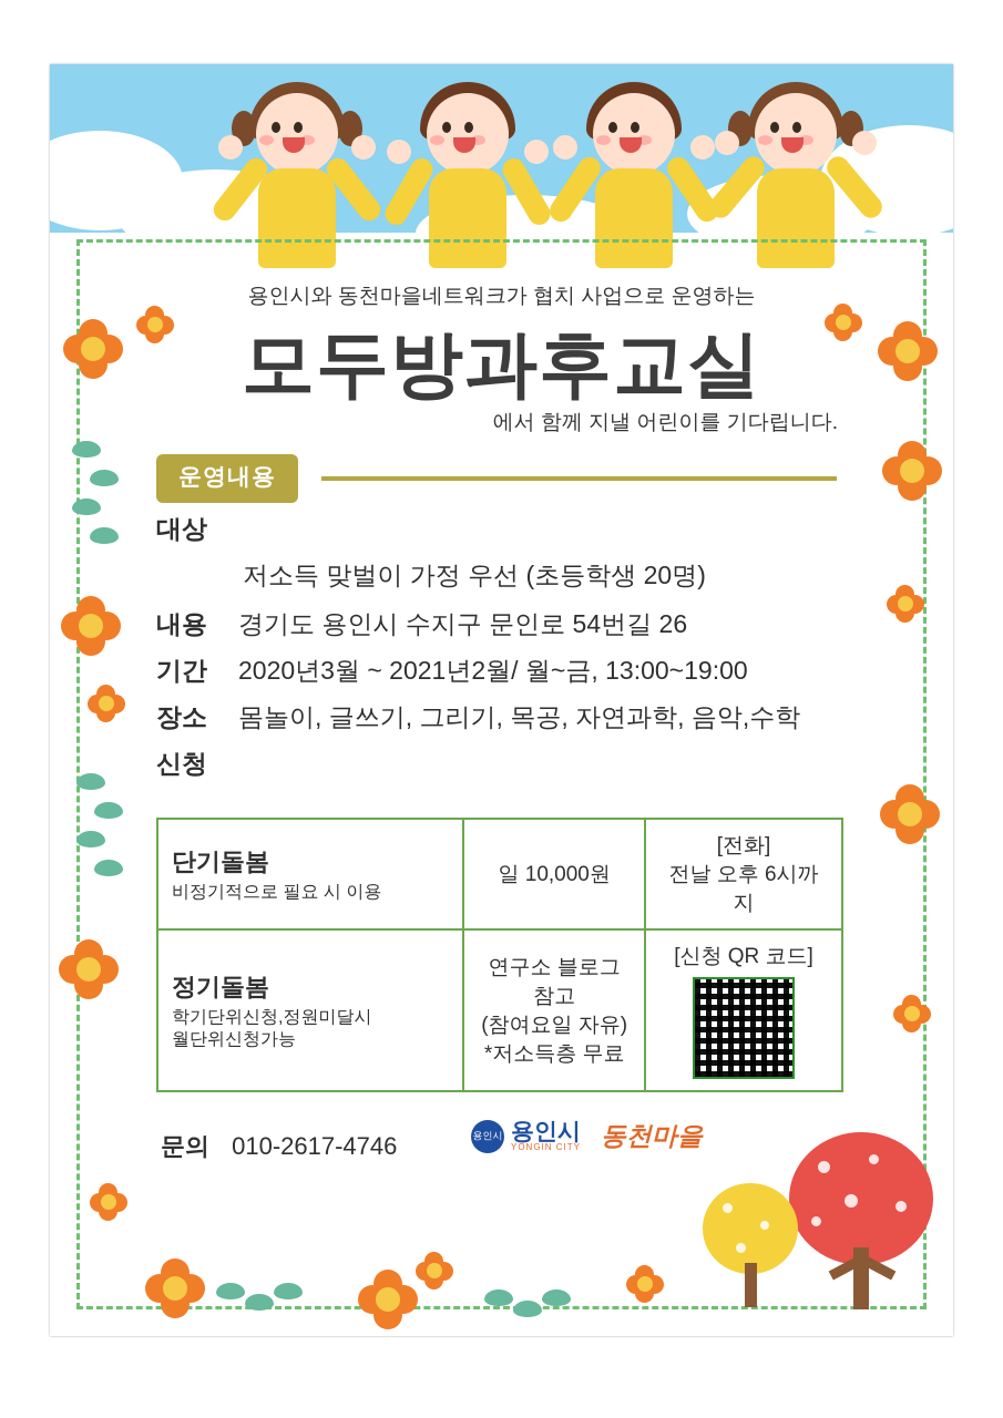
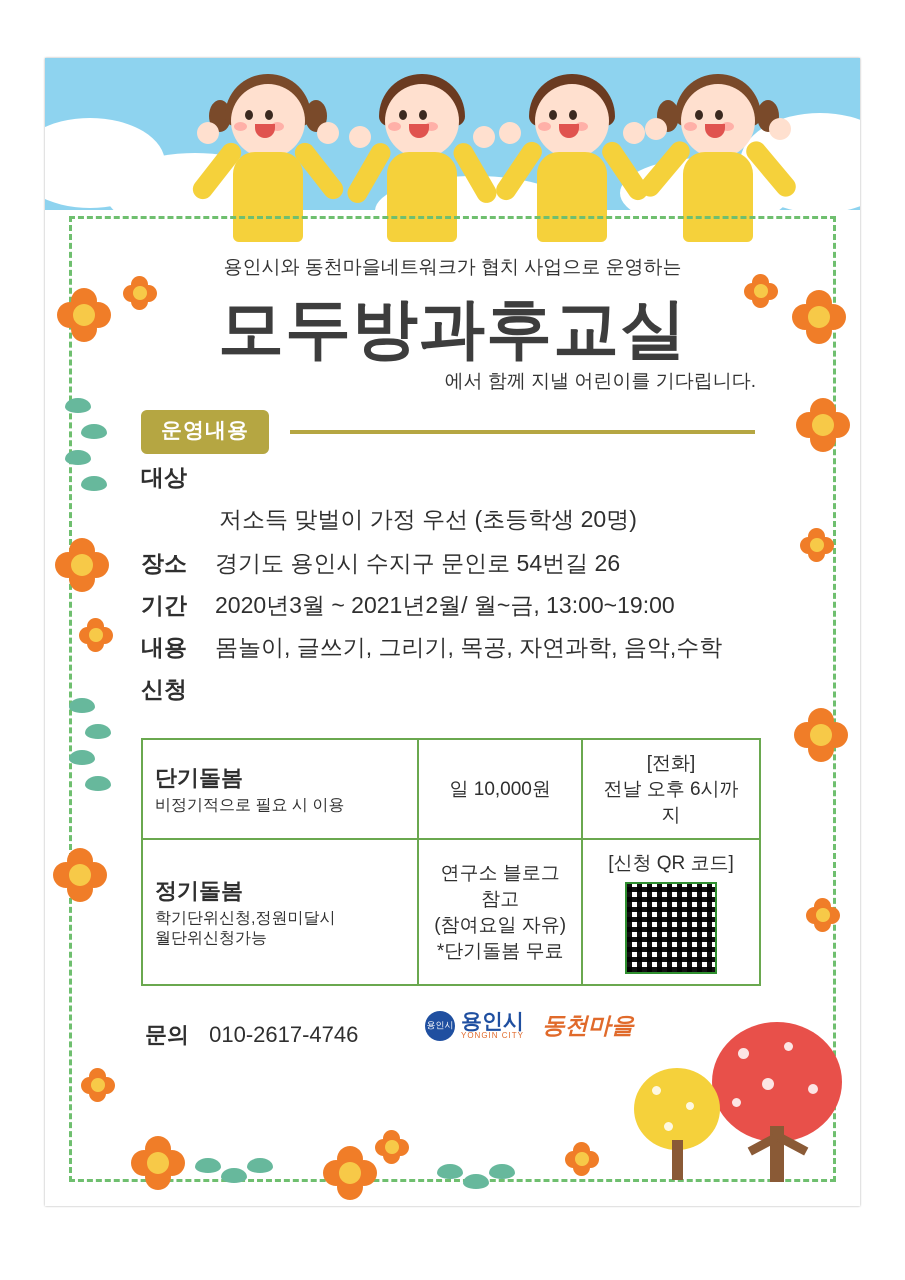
  용인시와 동천마을네트워크가 협치 사업으로 운영하는
  모두방과후교실
  에서 함께 지낼 어린이를 기다립니다.
  운영내용
  대상
  저소득 맞벌이 가정 우선 (초등학생 20명)
- 내용
+ 장소
  경기도 용인시 수지구 문인로 54번길 26
  기간
  2020년3월 ~ 2021년2월/ 월~금, 13:00~19:00
- 장소
+ 내용
  몸놀이, 글쓰기, 그리기, 목공, 자연과학, 음악,수학
  신청
  단기돌봄 비정기적으로 필요 시 이용	일 10,000원	[전화] 전날 오후 6시까지
- 정기돌봄 학기단위신청,정원미달시 월단위신청가능	연구소 블로그 참고 (참여요일 자유) *저소득층 무료	[신청 QR 코드]
+ 정기돌봄 학기단위신청,정원미달시 월단위신청가능	연구소 블로그 참고 (참여요일 자유) *단기돌봄 무료	[신청 QR 코드]
  문의 010-2617-4746
  용인시
  용인시
  YONGIN CITY
  동천마을
